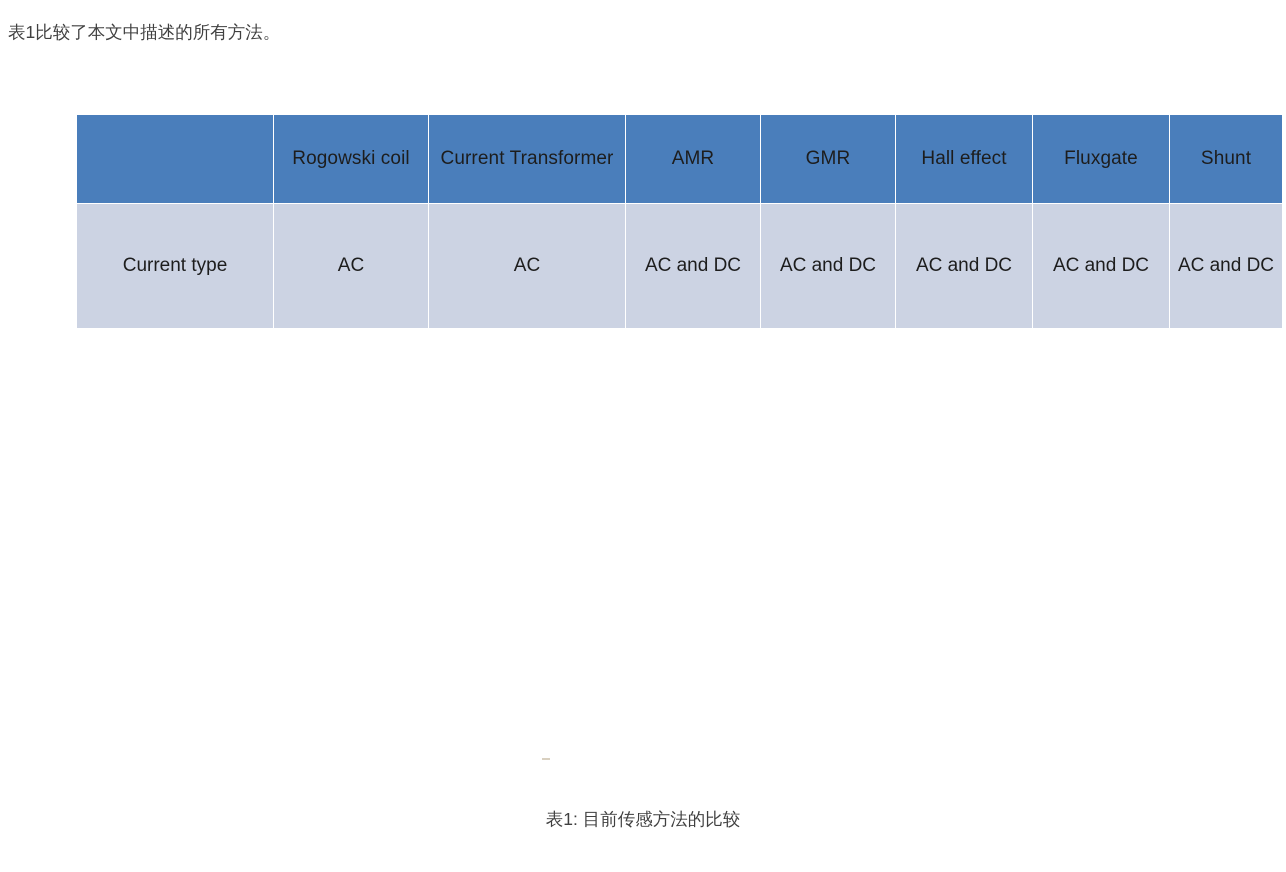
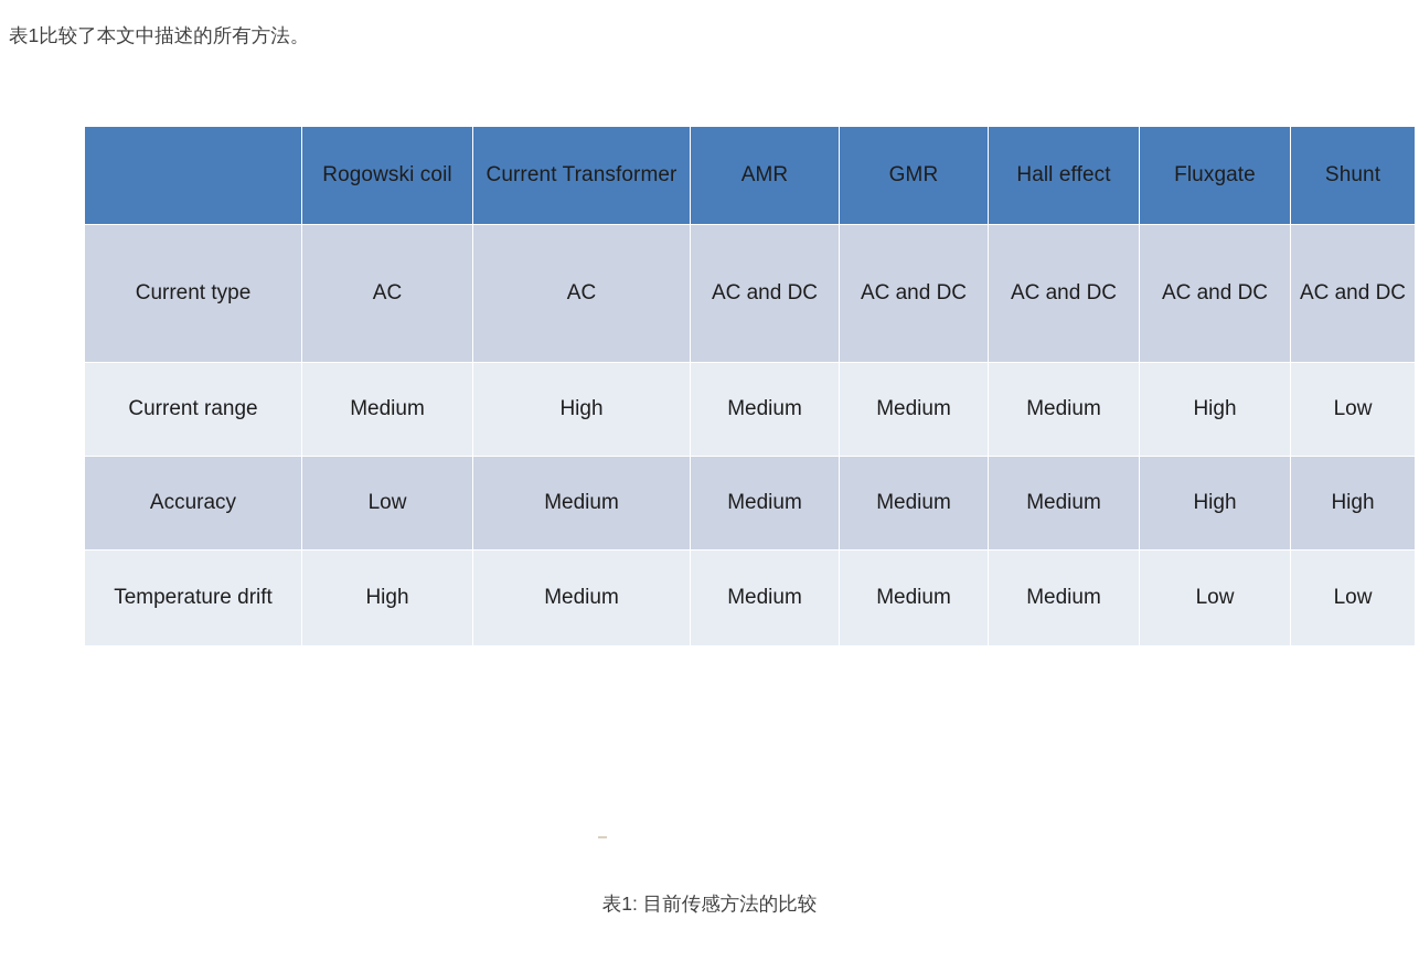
  表1比较了本文中描述的所有方法。
  	Rogowski coil	Current Transformer	AMR	GMR	Hall effect	Fluxgate	Shunt
  Current type	AC	AC	AC and DC	AC and DC	AC and DC	AC and DC	AC and DC
+ Current range	Medium	High	Medium	Medium	Medium	High	Low
+ Accuracy	Low	Medium	Medium	Medium	Medium	High	High
+ Temperature drift	High	Medium	Medium	Medium	Medium	Low	Low
  表1: 目前传感方法的比较
